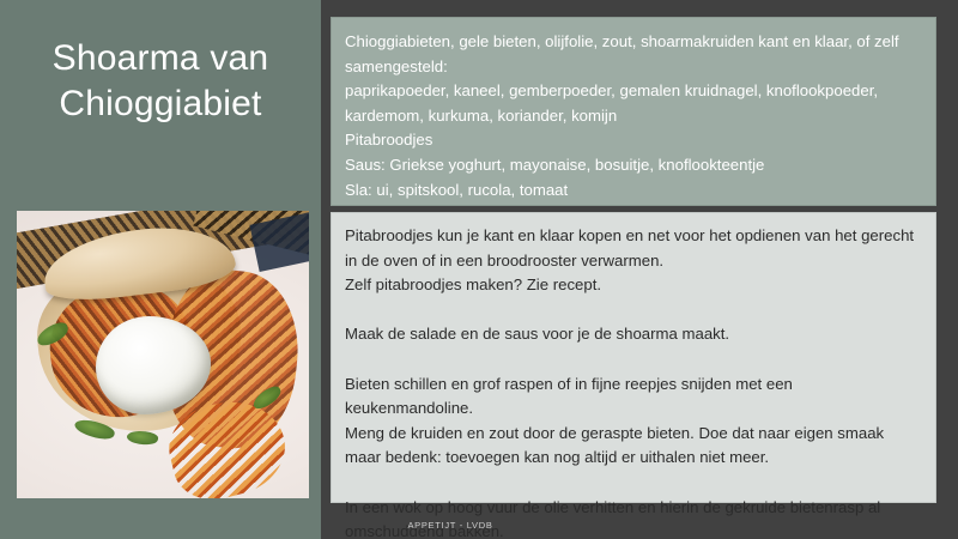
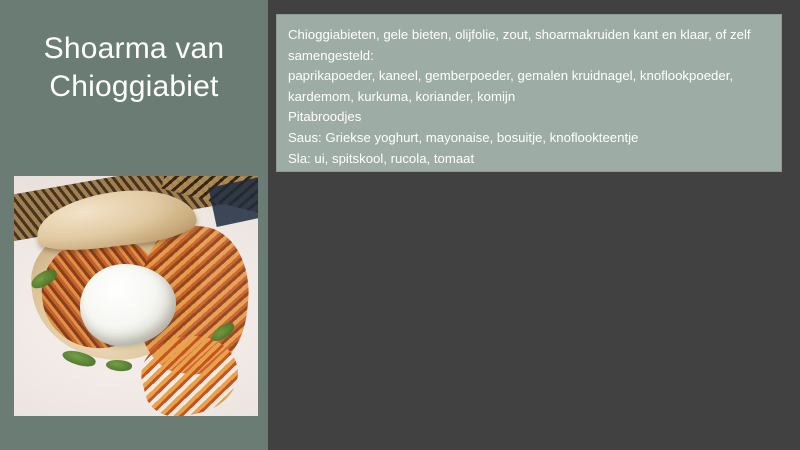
  Shoarma van
  Chioggiabiet
  Chioggiabieten, gele bieten, olijfolie, zout, shoarmakruiden kant en klaar, of zelf samengesteld:
  paprikapoeder, kaneel, gemberpoeder, gemalen kruidnagel, knoflookpoeder, kardemom, kurkuma, koriander, komijn
  Pitabroodjes
  Saus: Griekse yoghurt, mayonaise, bosuitje, knoflookteentje
  Sla: ui, spitskool, rucola, tomaat
- Pitabroodjes kun je kant en klaar kopen en net voor het opdienen van het gerecht in de oven of in een broodrooster verwarmen.
- Zelf pitabroodjes maken? Zie recept.
- Maak de salade en de saus voor je de shoarma maakt.
- Bieten schillen en grof raspen of in fijne reepjes snijden met een keukenmandoline.
- Meng de kruiden en zout door de geraspte bieten. Doe dat naar eigen smaak maar bedenk: toevoegen kan nog altijd er uithalen niet meer.
- In een wok op hoog vuur de olie verhitten en hierin de gekruide bietenrasp al omschuddend bakken.
- APPETIJT - LVDB
